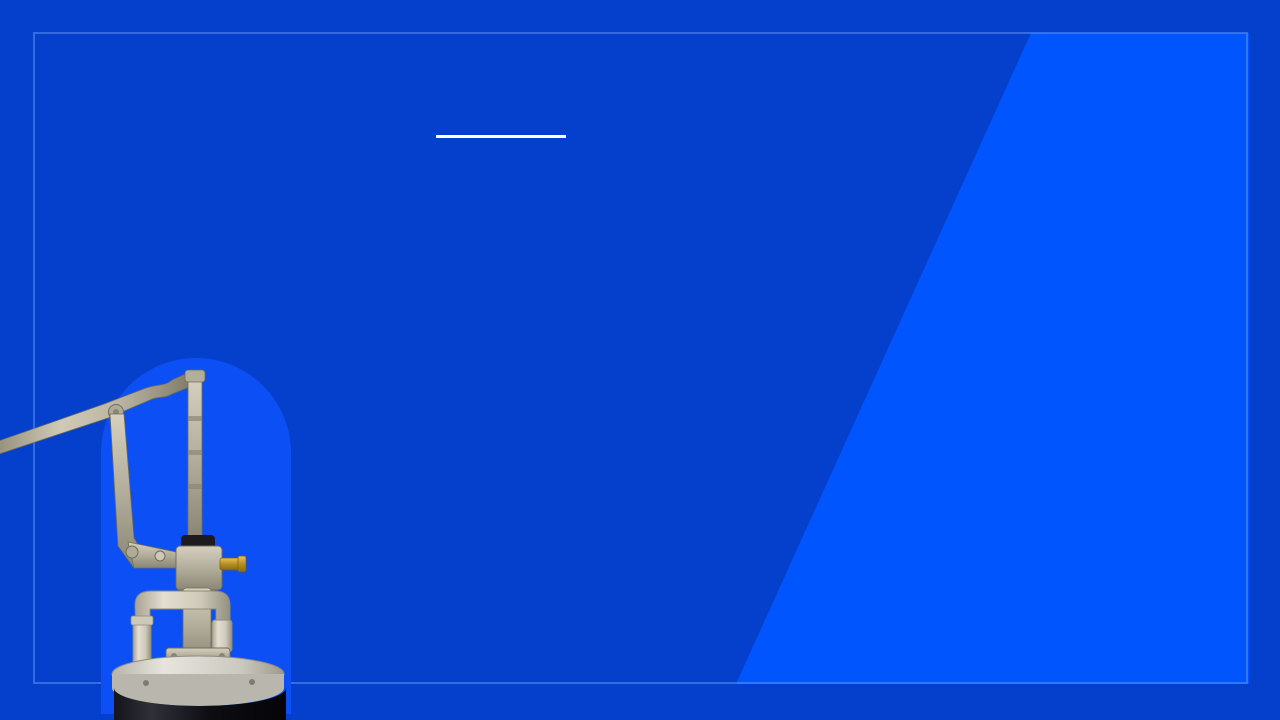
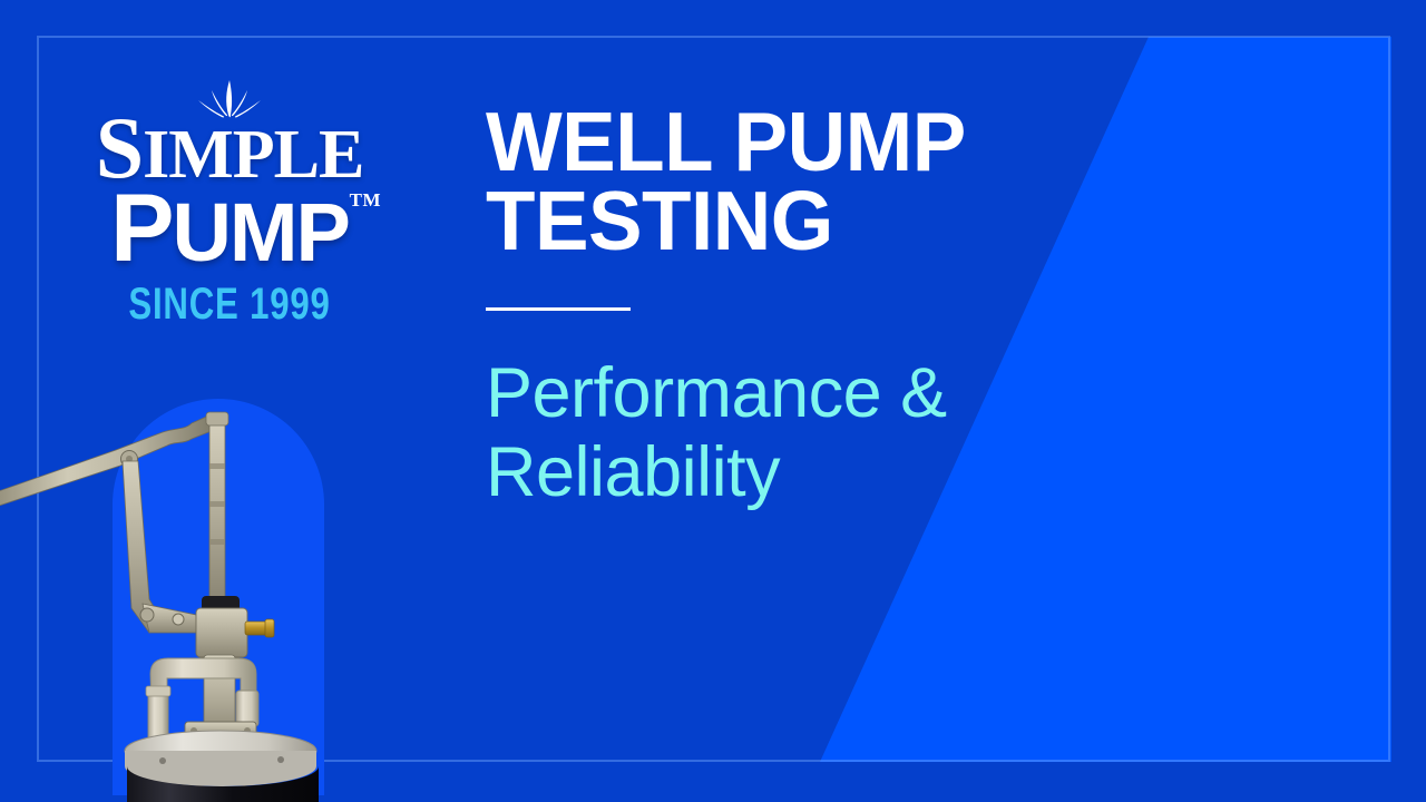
+ SIMPLE
+ PUMP
+ TM
+ SINCE 1999
+ WELL PUMP
+ TESTING
+ Performance &
+ Reliability
